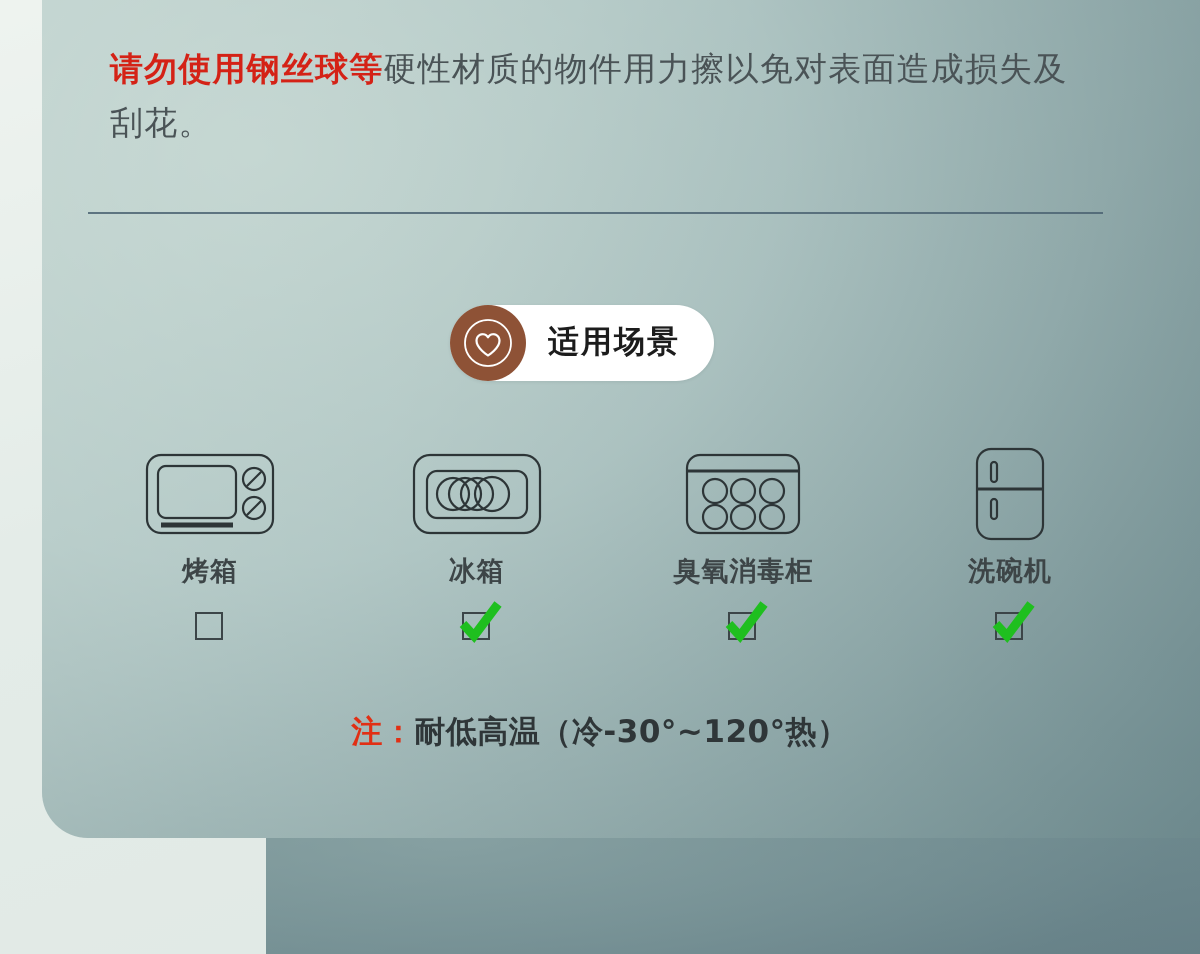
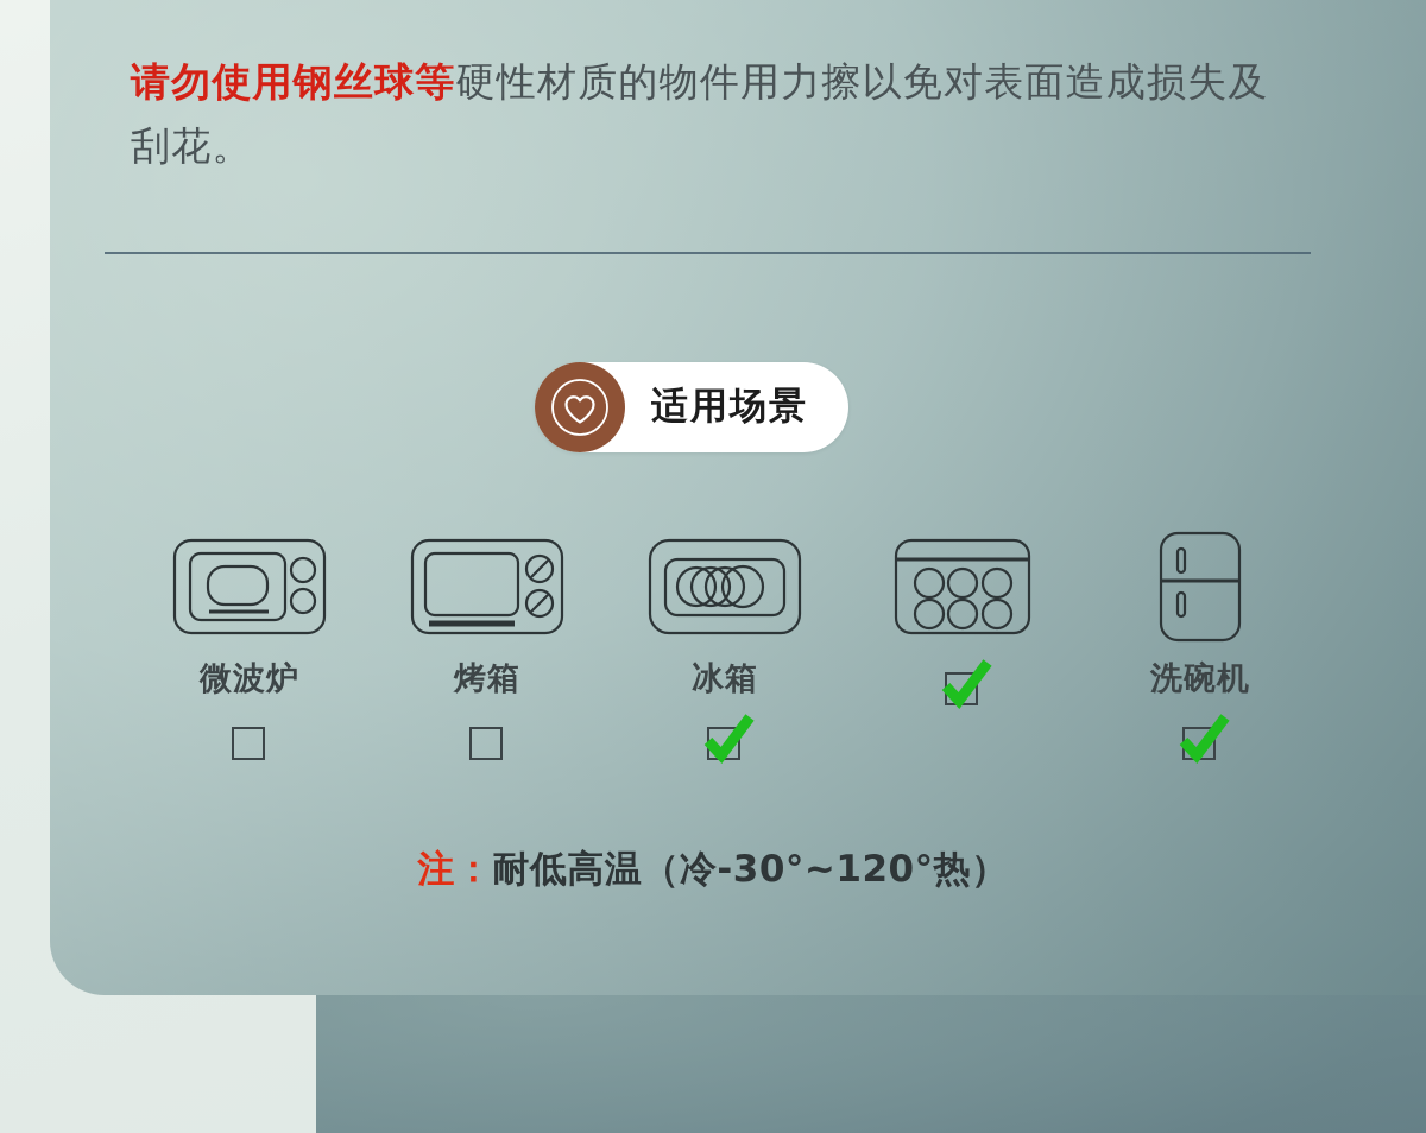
  请勿使用钢丝球等硬性材质的物件用力擦以免对表面造成损失及刮花。
  适用场景
+ 微波炉
  烤箱
  冰箱
- 臭氧消毒柜
  洗碗机
  注：耐低高温（冷-30°~120°热）
